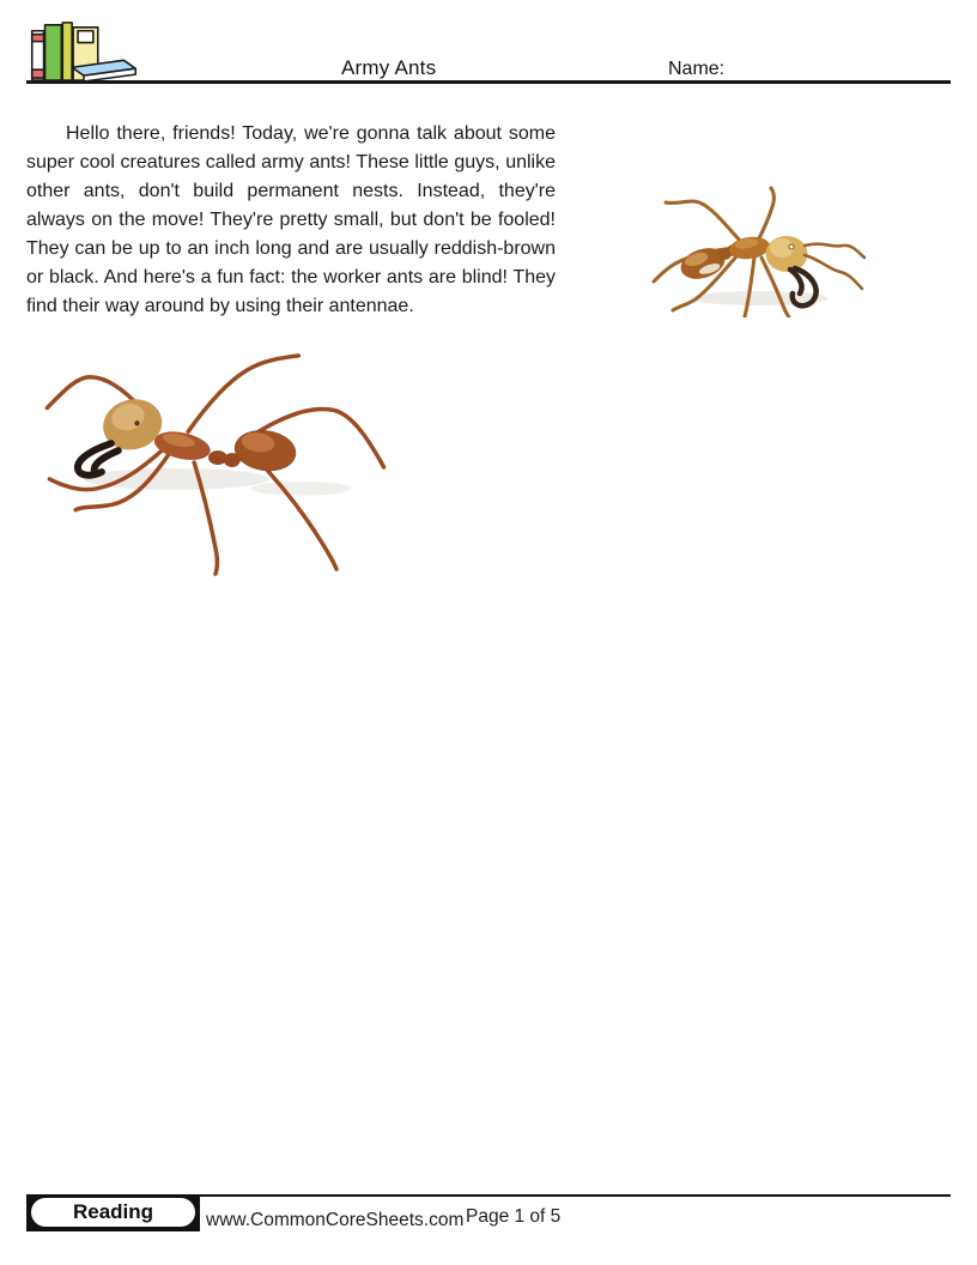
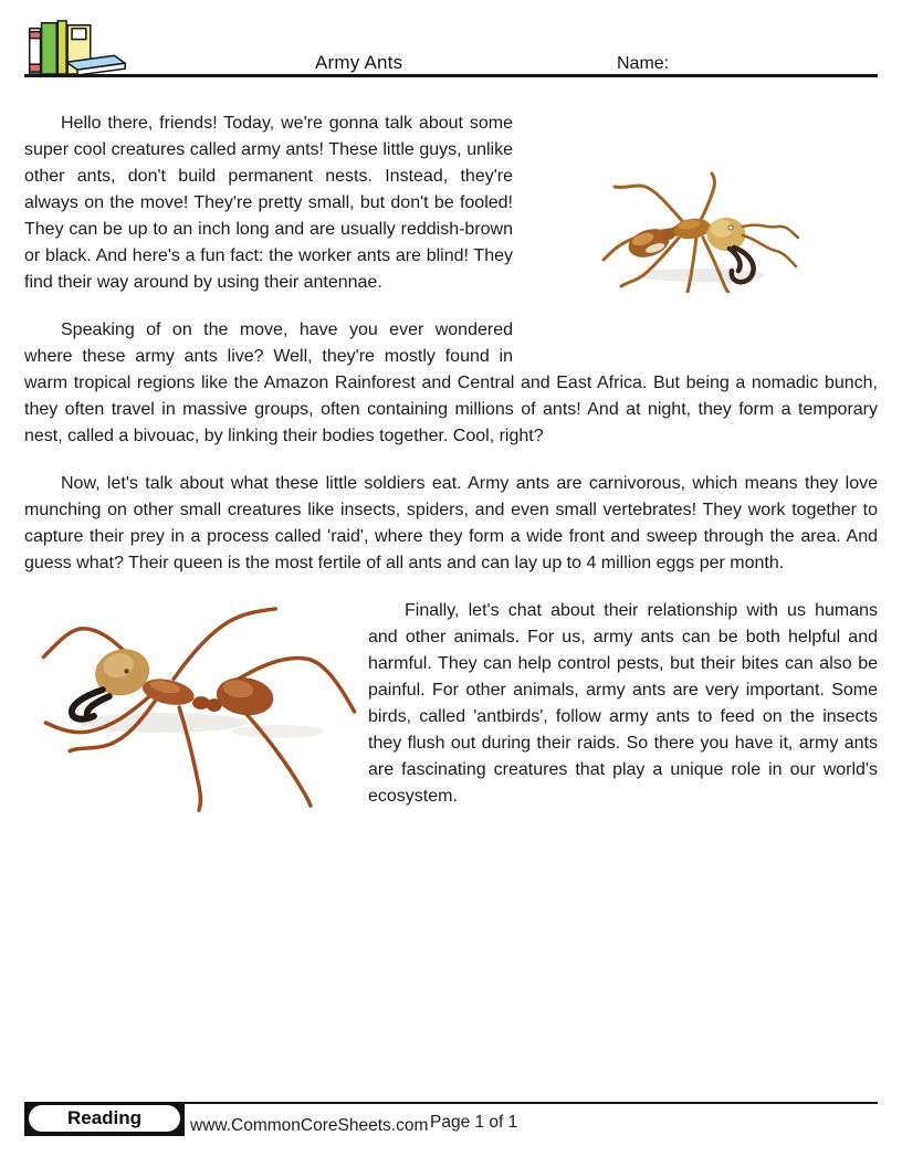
  Army Ants
  Name:
  Hello there, friends! Today, we're gonna talk about some super cool creatures called army ants! These little guys, unlike other ants, don't build permanent nests. Instead, they're always on the move! They're pretty small, but don't be fooled! They can be up to an inch long and are usually reddish-brown or black. And here's a fun fact: the worker ants are blind! They find their way around by using their antennae.
+ Speaking of on the move, have you ever wondered where these army ants live? Well, they're mostly found in warm tropical regions like the Amazon Rainforest and Central and East Africa. But being a nomadic bunch, they often travel in massive groups, often containing millions of ants! And at night, they form a temporary nest, called a bivouac, by linking their bodies together. Cool, right?
+ Now, let's talk about what these little soldiers eat. Army ants are carnivorous, which means they love munching on other small creatures like insects, spiders, and even small vertebrates! They work together to capture their prey in a process called 'raid', where they form a wide front and sweep through the area. And guess what? Their queen is the most fertile of all ants and can lay up to 4 million eggs per month.
+ Finally, let's chat about their relationship with us humans and other animals. For us, army ants can be both helpful and harmful. They can help control pests, but their bites can also be painful. For other animals, army ants are very important. Some birds, called 'antbirds', follow army ants to feed on the insects they flush out during their raids. So there you have it, army ants are fascinating creatures that play a unique role in our world's ecosystem.
  Reading
  www.CommonCoreSheets.com
- Page 1 of 5
+ Page 1 of 1
